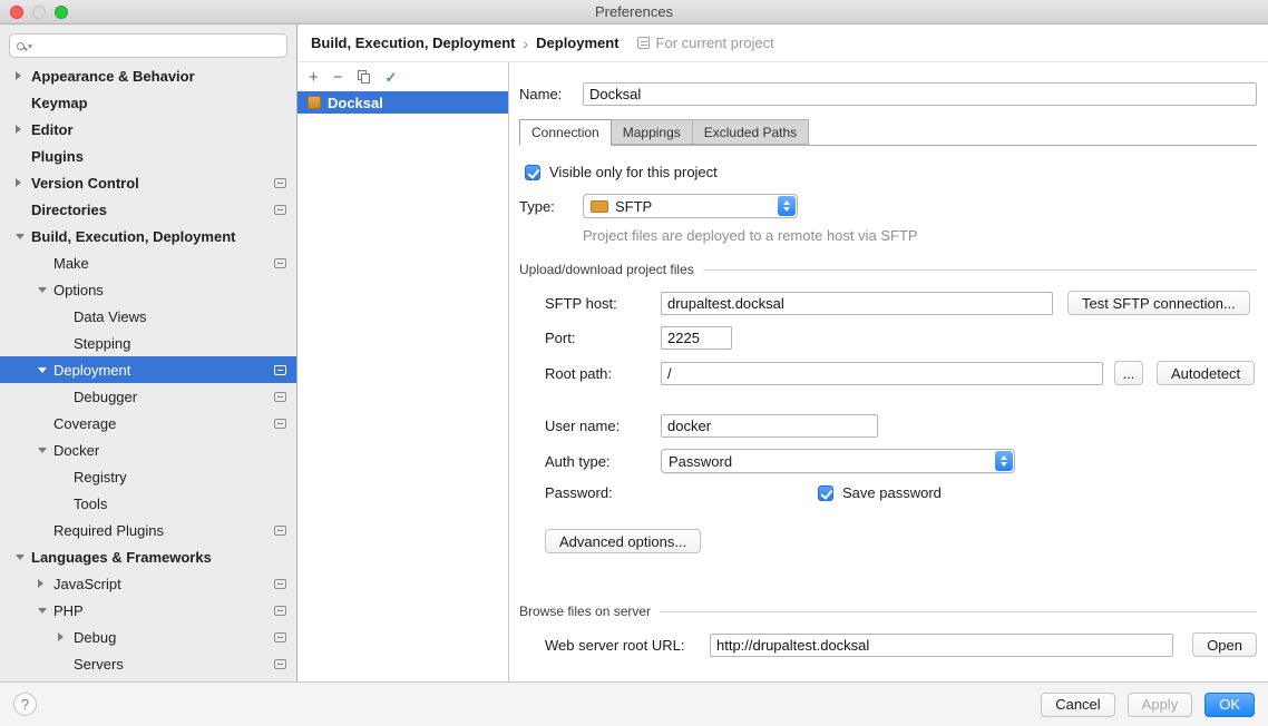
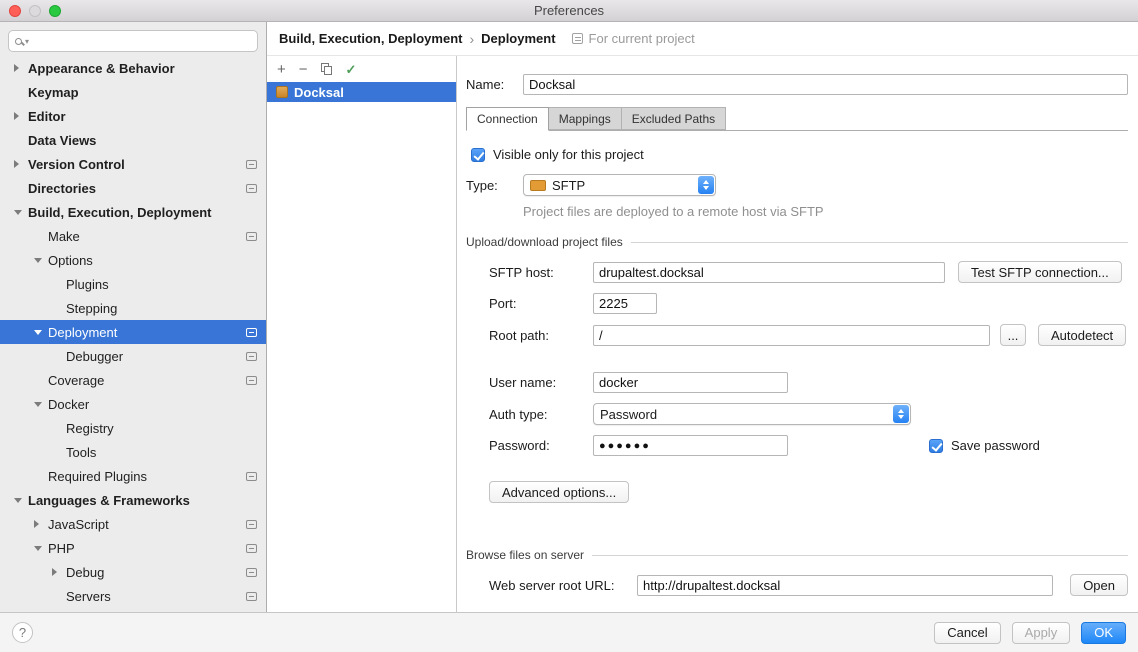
  Preferences
  ▾
  Appearance & Behavior
  Keymap
  Editor
- Plugins
+ Data Views
  Version Control
  Directories
  Build, Execution, Deployment
  Make
  Options
- Data Views
+ Plugins
  Stepping
  Deployment
  Debugger
  Coverage
  Docker
  Registry
  Tools
  Required Plugins
  Languages & Frameworks
  JavaScript
  PHP
  Debug
  Servers
  Build, Execution, Deployment
  ›
  Deployment
  For current project
  +
  −
  ✓
  Docksal
  Name:
  Docksal
  Connection
  Mappings
  Excluded Paths
  Visible only for this project
  Type:
  SFTP
  Project files are deployed to a remote host via SFTP
  Upload/download project files
  SFTP host:
  drupaltest.docksal
  Test SFTP connection...
  Port:
  2225
  Root path:
  /
  ...
  Autodetect
  User name:
  docker
  Auth type:
  Password
  Password:
+ ●●●●●●
  Save password
  Advanced options...
  Browse files on server
  Web server root URL:
  http://drupaltest.docksal
  Open
  ?
  Cancel
  Apply
  OK
